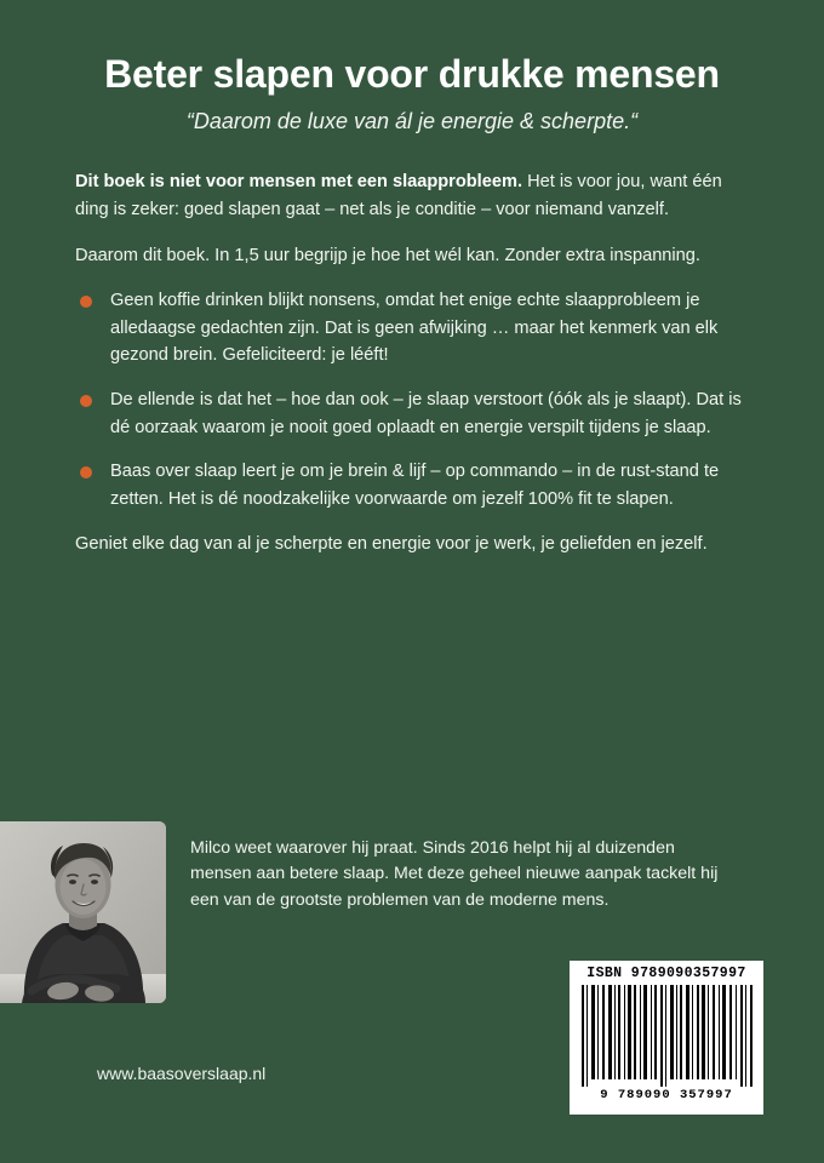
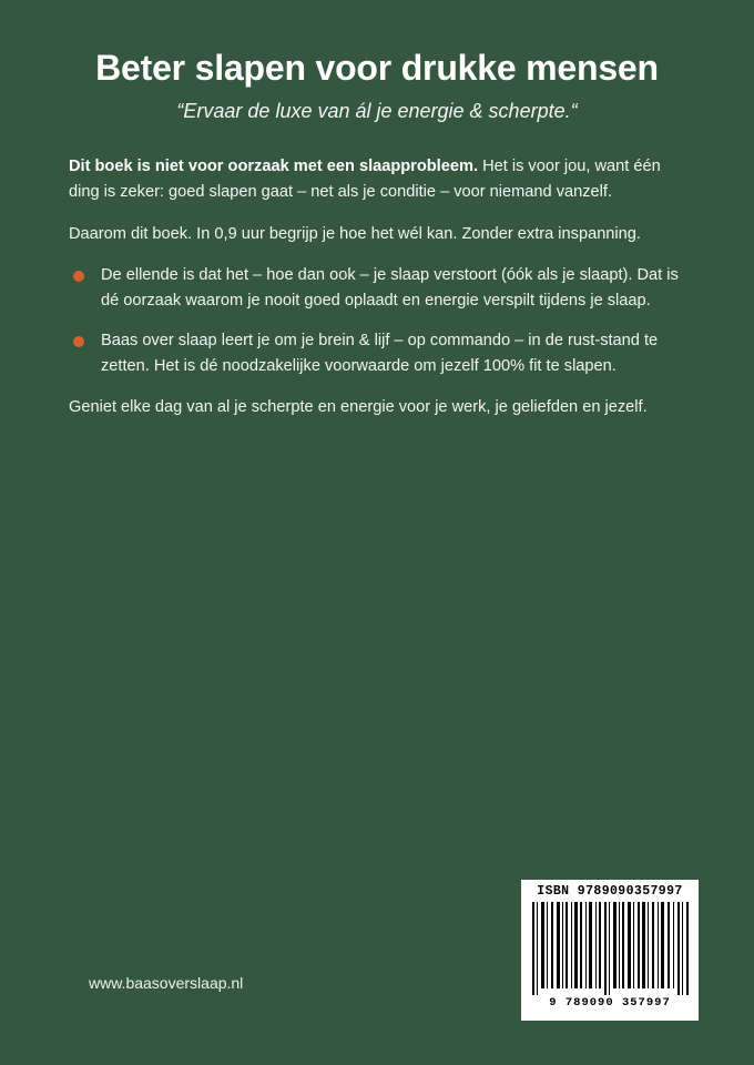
  Beter slapen voor drukke mensen
- “Daarom de luxe van ál je energie & scherpte.“
+ “Ervaar de luxe van ál je energie & scherpte.“
- Dit boek is niet voor mensen met een slaapprobleem. Het is voor jou, want één ding is zeker: goed slapen gaat – net als je conditie – voor niemand vanzelf.
+ Dit boek is niet voor oorzaak met een slaapprobleem. Het is voor jou, want één ding is zeker: goed slapen gaat – net als je conditie – voor niemand vanzelf.
- Daarom dit boek. In 1,5 uur begrijp je hoe het wél kan. Zonder extra inspanning.
+ Daarom dit boek. In 0,9 uur begrijp je hoe het wél kan. Zonder extra inspanning.
- Geen koffie drinken blijkt nonsens, omdat het enige echte slaapprobleem je alledaagse gedachten zijn. Dat is geen afwijking … maar het kenmerk van elk gezond brein. Gefeliciteerd: je lééft!
  De ellende is dat het – hoe dan ook – je slaap verstoort (óók als je slaapt). Dat is dé oorzaak waarom je nooit goed oplaadt en energie verspilt tijdens je slaap.
  Baas over slaap leert je om je brein & lijf – op commando – in de rust-stand te zetten. Het is dé noodzakelijke voorwaarde om jezelf 100% fit te slapen.
  Geniet elke dag van al je scherpte en energie voor je werk, je geliefden en jezelf.
- Milco weet waarover hij praat. Sinds 2016 helpt hij al duizenden mensen aan betere slaap. Met deze geheel nieuwe aanpak tackelt hij een van de grootste problemen van de moderne mens.
  www.baasoverslaap.nl
  ISBN 9789090357997
  9 789090 357997
